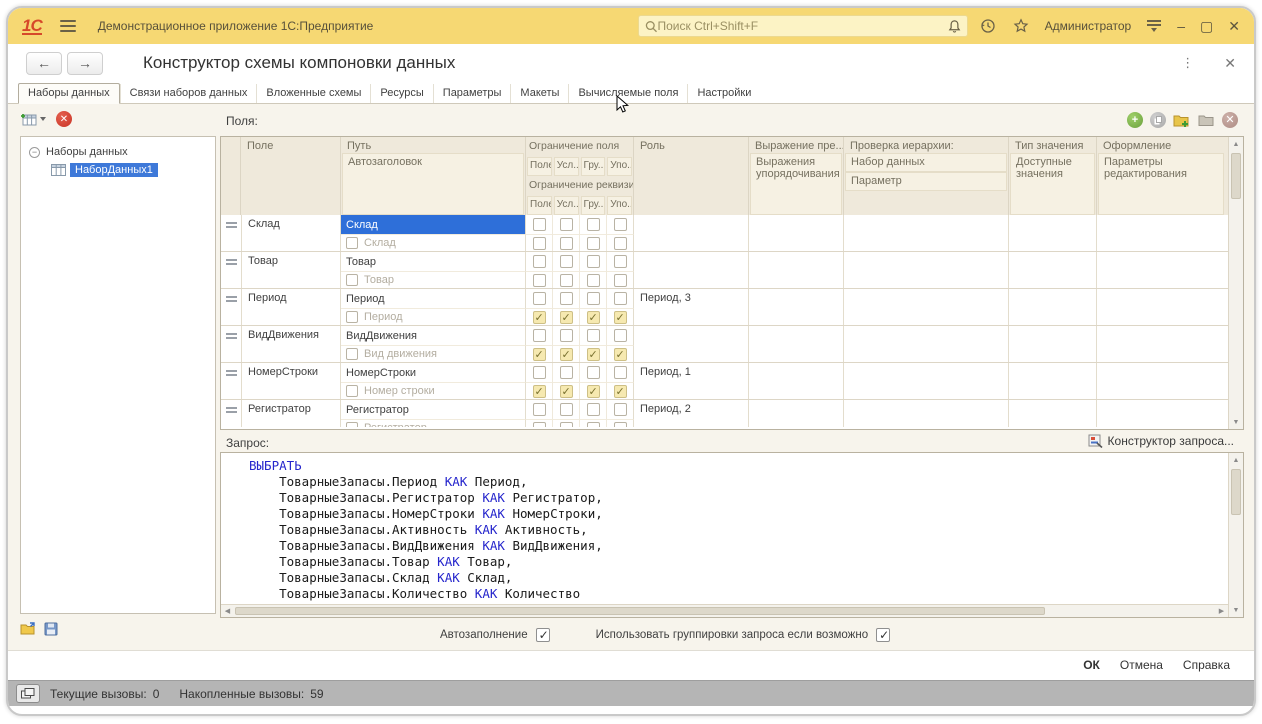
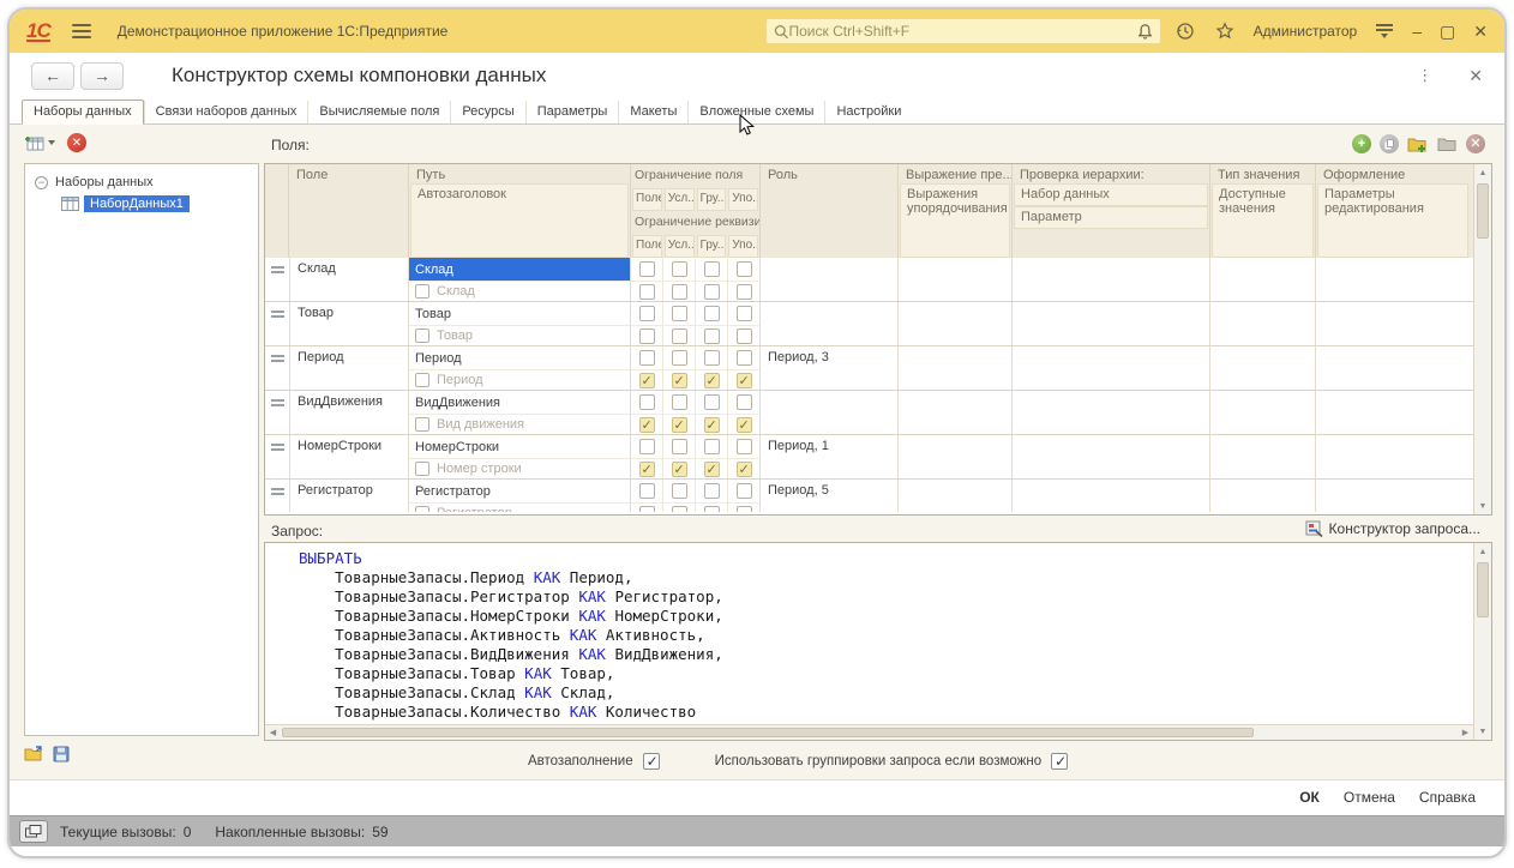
  1С
  Демонстрационное приложение 1С:Предприятие
  Поиск Ctrl+Shift+F
  Администратор
  –
  ▢
  ✕
  ←
  →
  Конструктор схемы компоновки данных
  ⋮
  ✕
  Наборы данных
  Связи наборов данных
- Вложенные схемы
+ Вычисляемые поля
  Ресурсы
  Параметры
  Макеты
- Вычисляемые поля
+ Вложенные схемы
  Настройки
  ✕
  −
  Наборы данных
  НаборДанных1
  Поля:
  +
  ✕
  Поле
  Путь
  Автозаголовок
  Ограничение поля
  Поле
  Усл..
  Гру...
  Упо..
  Ограничение реквизи
  Поле
  Усл..
  Гру...
  Упо..
  Роль
  Выражение пре..
  Выражения упорядочивания
  Проверка иерархии:
  Набор данных
  Параметр
  Тип значения
  Доступные значения
  Оформление
  Параметры редактирования
  Склад
  Склад
  Склад
  Товар
  Товар
  Товар
  Период
  Период
  Период
  Период, 3
  ВидДвижения
  ВидДвижения
  Вид движения
  НомерСтроки
  НомерСтроки
  Номер строки
  Период, 1
  Регистратор
  Регистратор
- Период, 2
+ Период, 5
  Запрос:
  Конструктор запроса...
  ВЫБРАТЬ
  ТоварныеЗапасы.Период КАК Период,
  ТоварныеЗапасы.Регистратор КАК Регистратор,
  ТоварныеЗапасы.НомерСтроки КАК НомерСтроки,
  ТоварныеЗапасы.Активность КАК Активность,
  ТоварныеЗапасы.ВидДвижения КАК ВидДвижения,
  ТоварныеЗапасы.Товар КАК Товар,
  ТоварныеЗапасы.Склад КАК Склад,
  ТоварныеЗапасы.Количество КАК Количество
  Автозаполнение
  Использовать группировки запроса если возможно
  ОК
  Отмена
  Справка
  Текущие вызовы:
  0
  Накопленные вызовы:
  59
